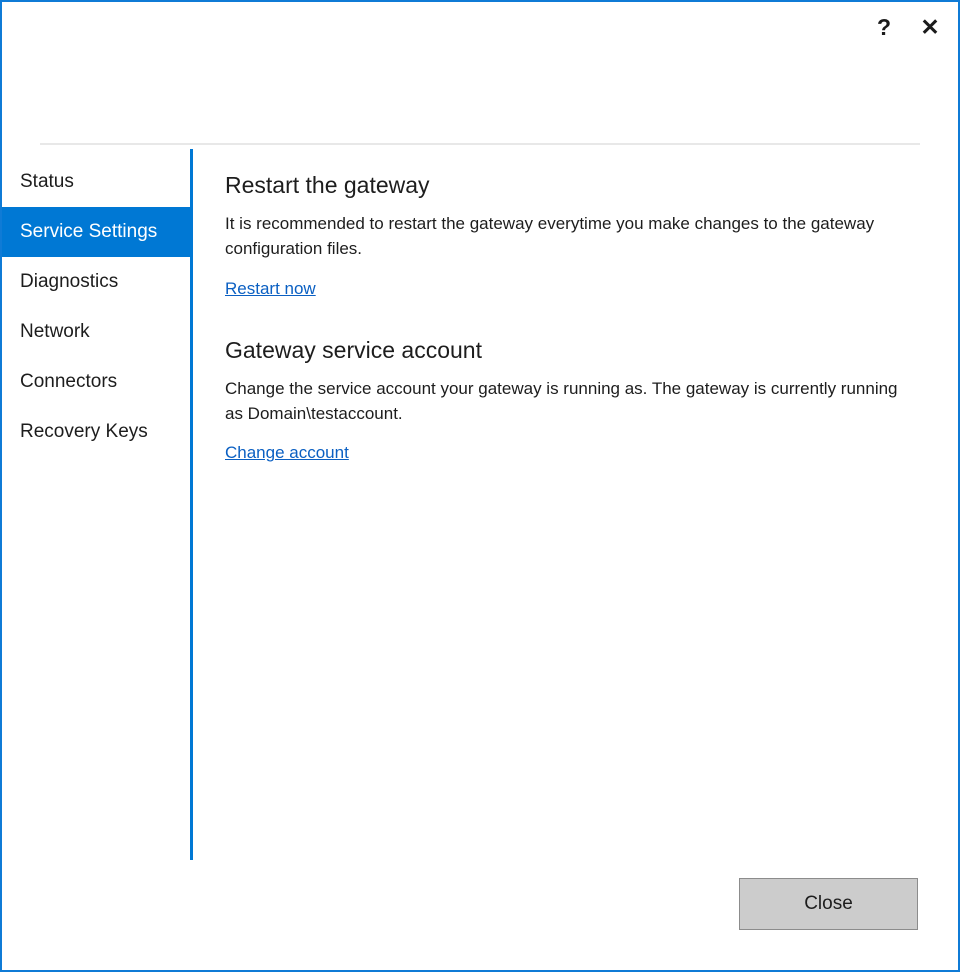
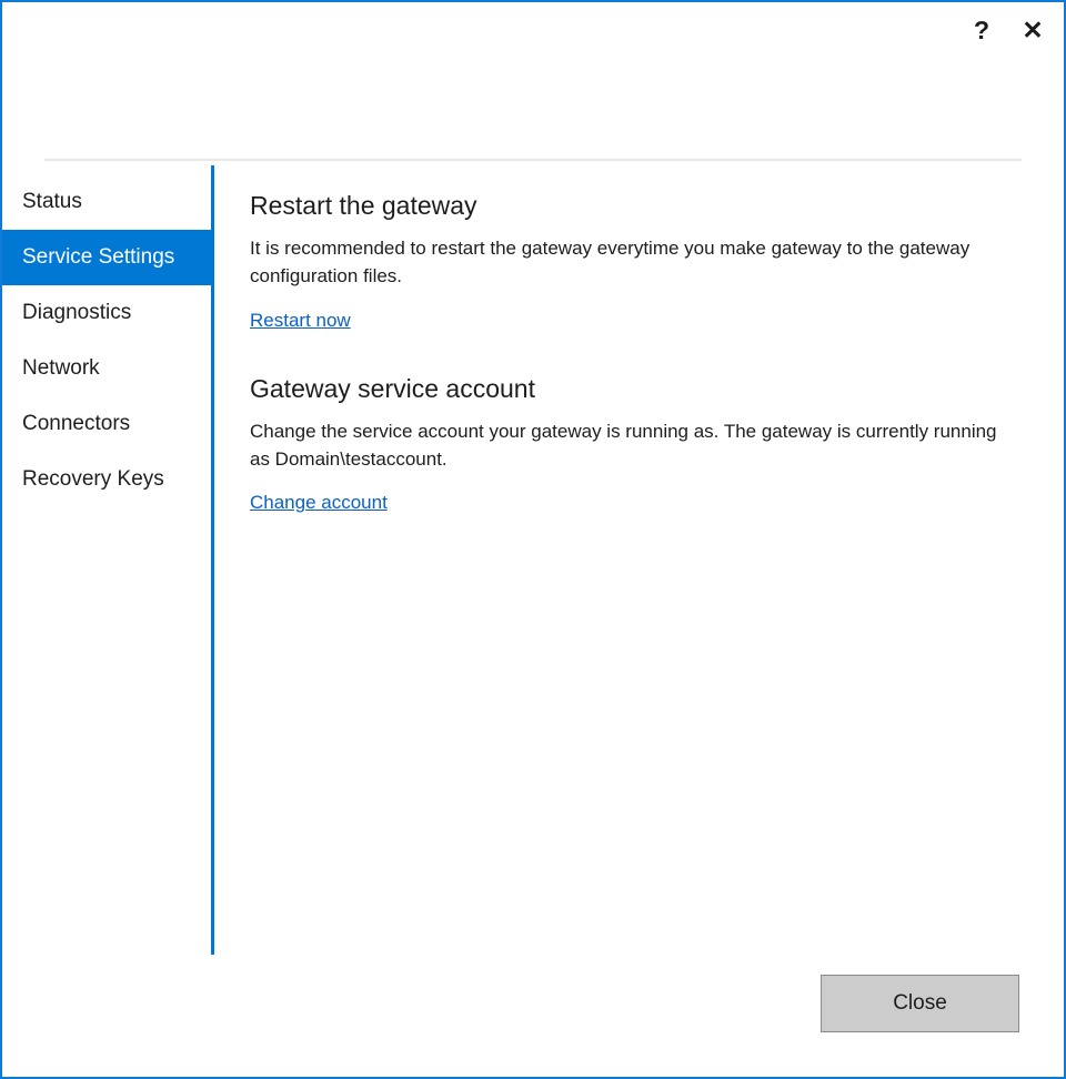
  ?
  ✕
  Status
  Service Settings
  Diagnostics
  Network
  Connectors
  Recovery Keys
  Restart the gateway
- It is recommended to restart the gateway everytime you make changes to the gateway configuration files.
+ It is recommended to restart the gateway everytime you make gateway to the gateway configuration files.
  Restart now
  Gateway service account
  Change the service account your gateway is running as. The gateway is currently running as Domain\testaccount.
  Change account
  Close
